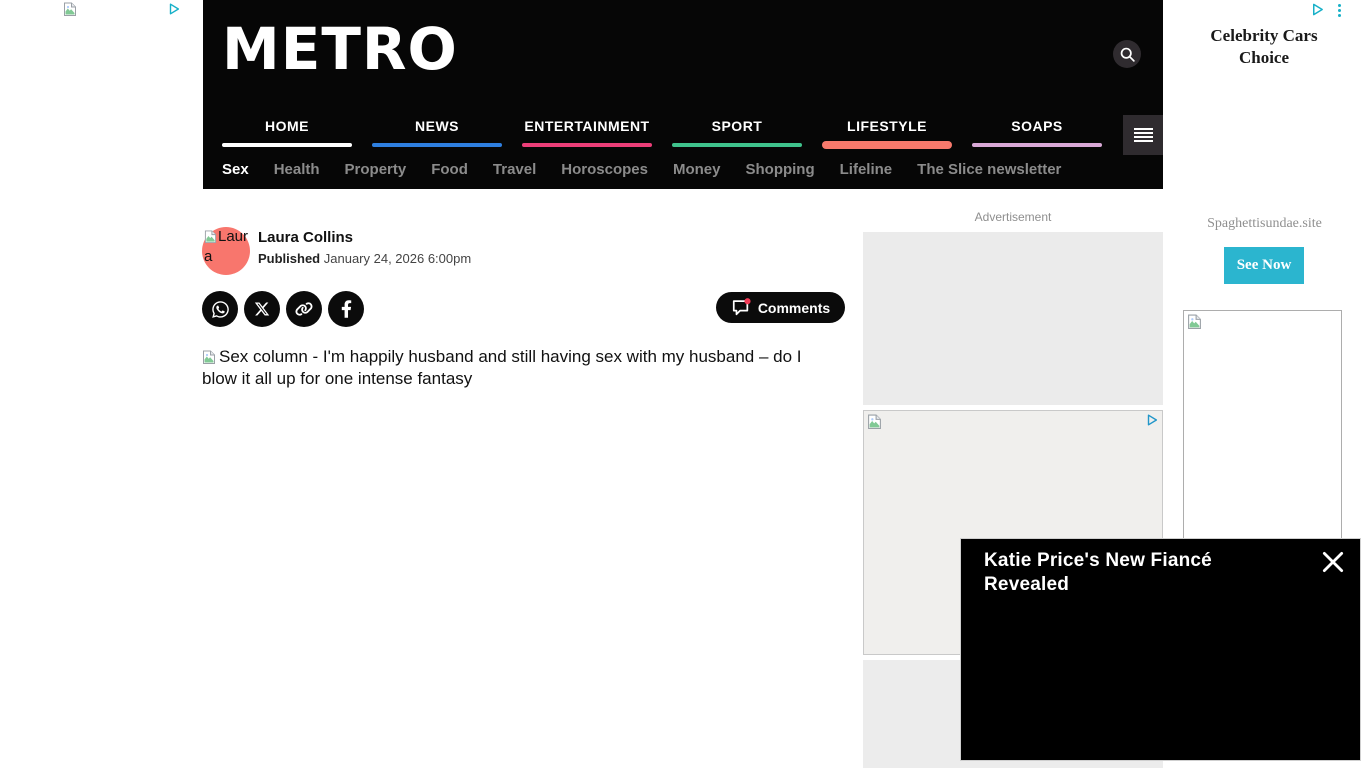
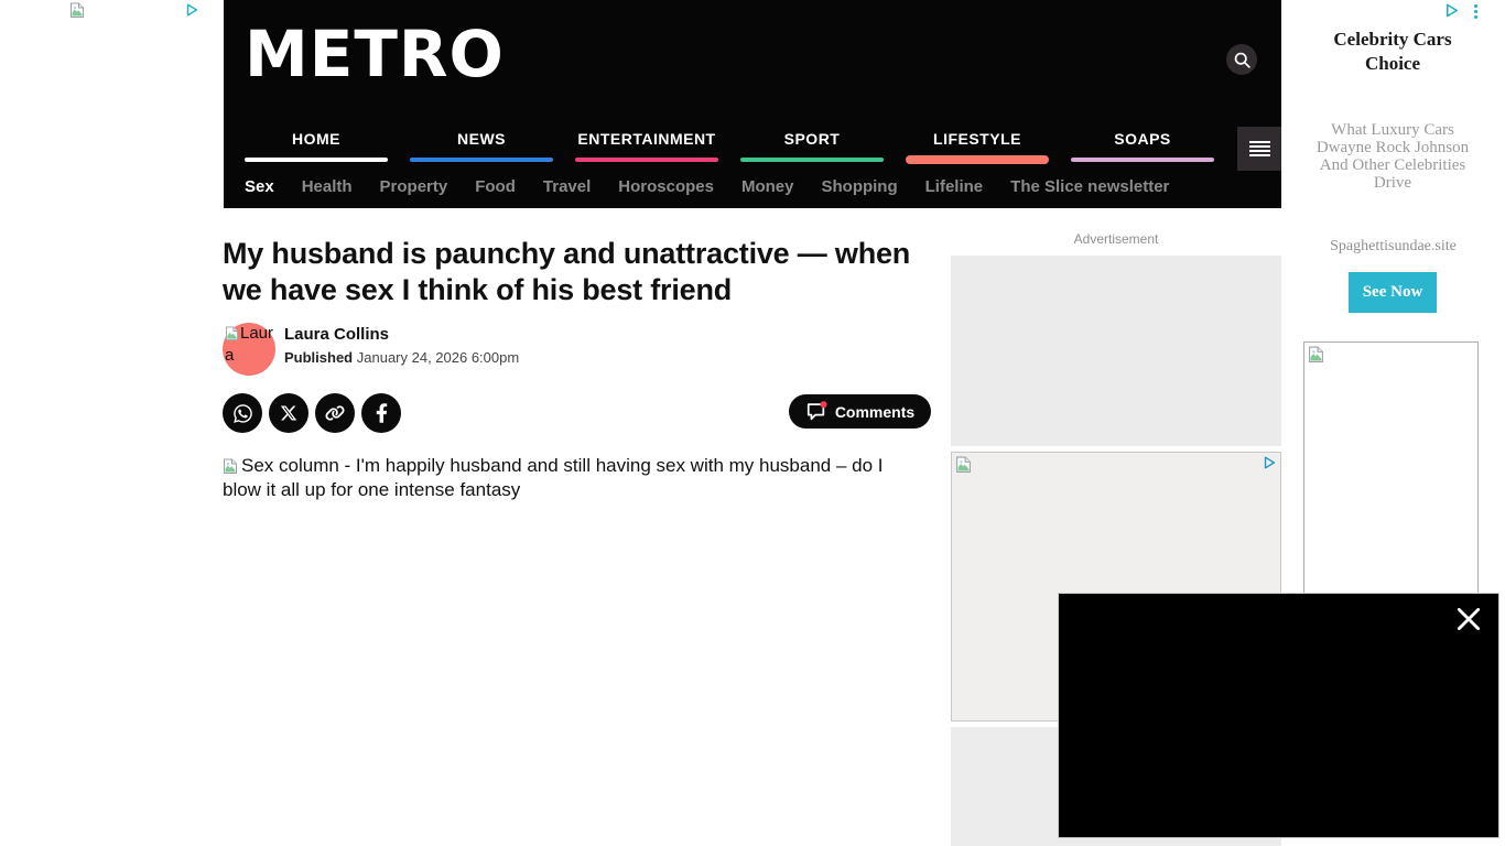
  METRO
  HOME
  NEWS
  ENTERTAINMENT
  SPORT
  LIFESTYLE
  SOAPS
  Sex
  Health
  Property
  Food
  Travel
  Horoscopes
  Money
  Shopping
  Lifeline
  The Slice newsletter
+ My husband is paunchy and unattractive — when we have sex I think of his best friend
  Laura
  Laura Collins
  Published January 24, 2026 6:00pm
  Comments
  Sex column - I'm happily husband and still having sex with my husband – do I blow it all up for one intense fantasy
  Advertisement
  Celebrity Cars Choice
+ What Luxury Cars Dwayne Rock Johnson And Other Celebrities Drive
  Spaghettisundae.site
  See Now
- Katie Price's New Fiancé Revealed
